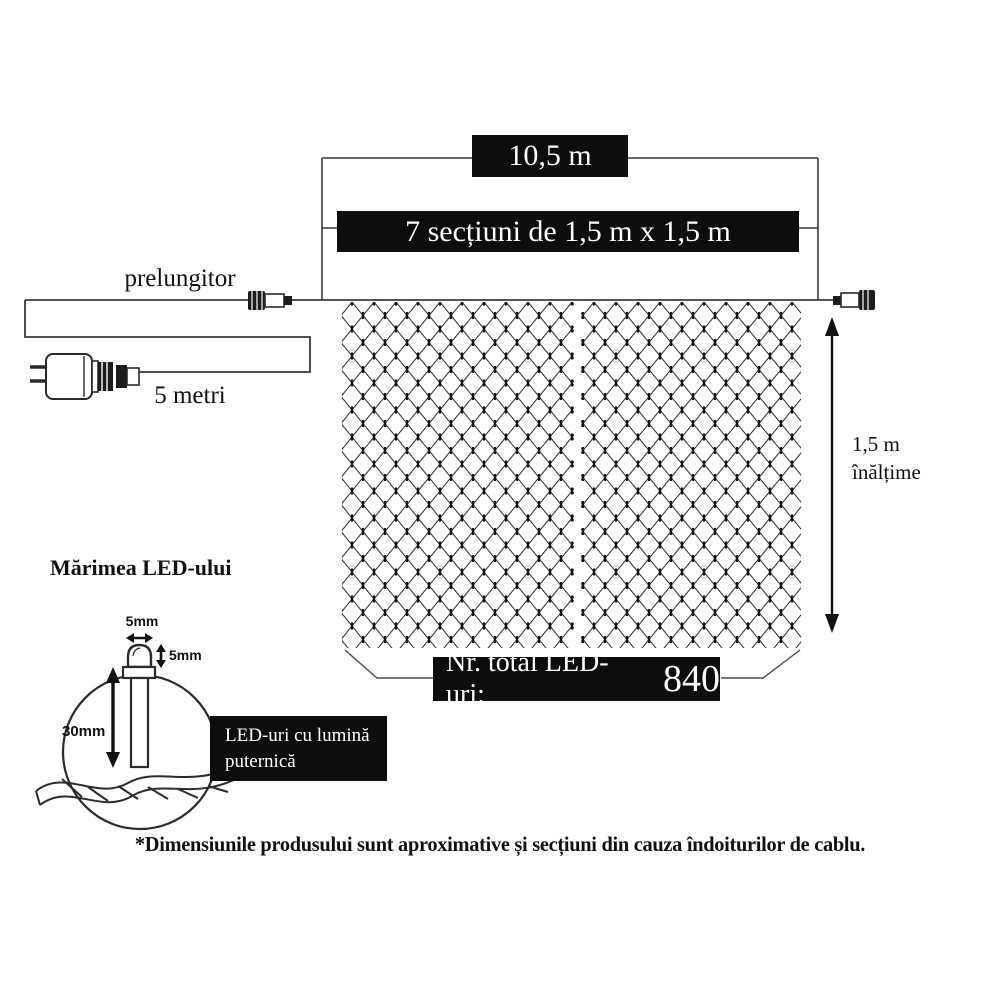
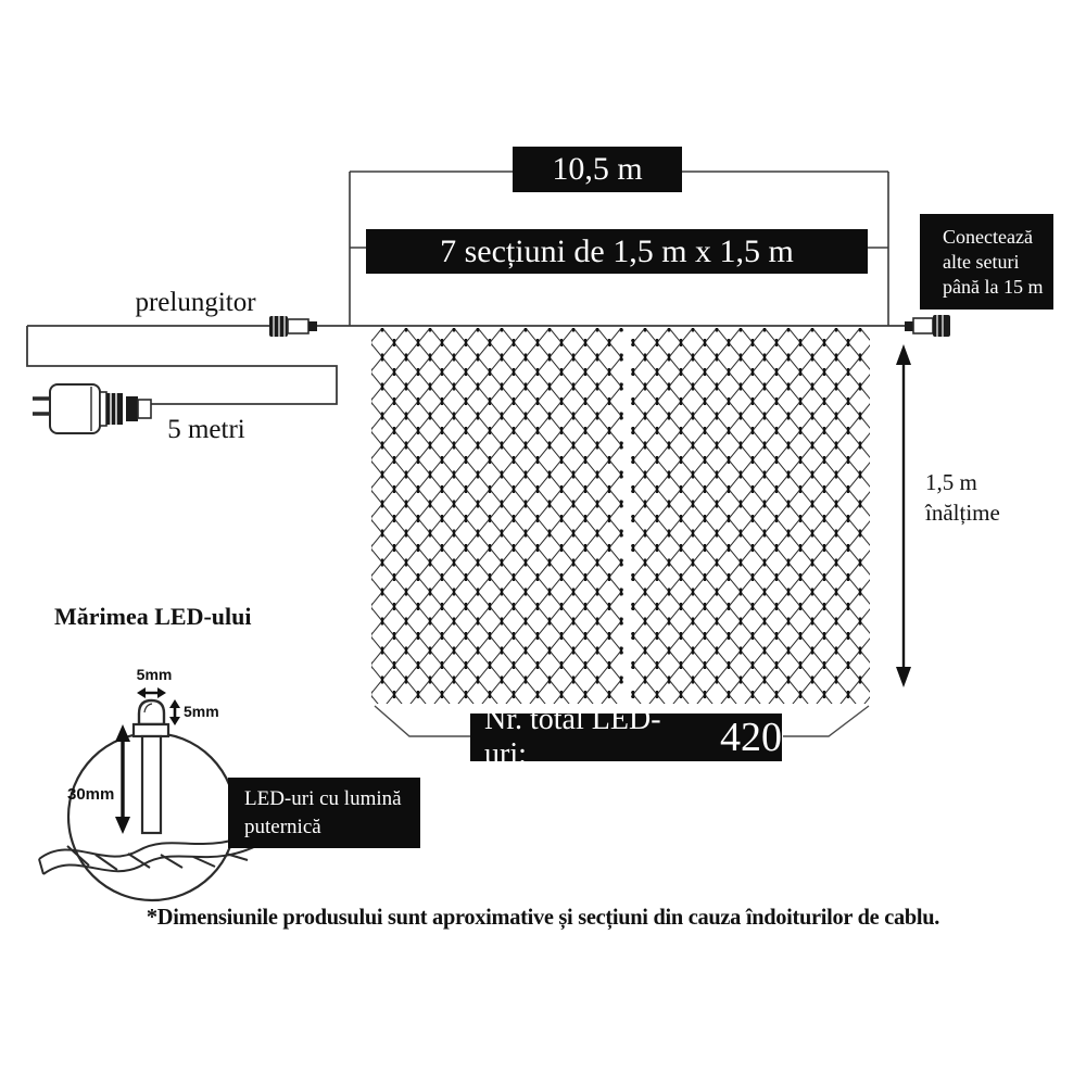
  10,5 m
  7 secțiuni de 1,5 m x 1,5 m
+ Conectează
+ alte seturi
+ până la 15 m
  prelungitor
  5 metri
  1,5 m
  înălțime
  Nr. total LED-uri:
- 840
+ 420
  Mărimea LED-ului
  5mm
  5mm
  30mm
  LED-uri cu lumină
  puternică
  *Dimensiunile produsului sunt aproximative și secțiuni din cauza îndoiturilor de cablu.
